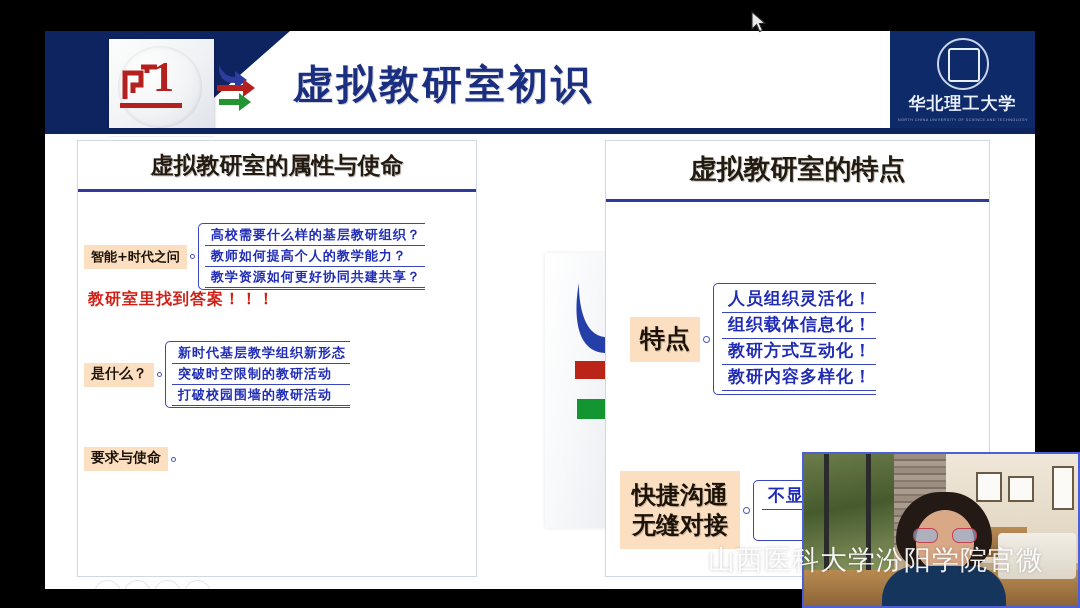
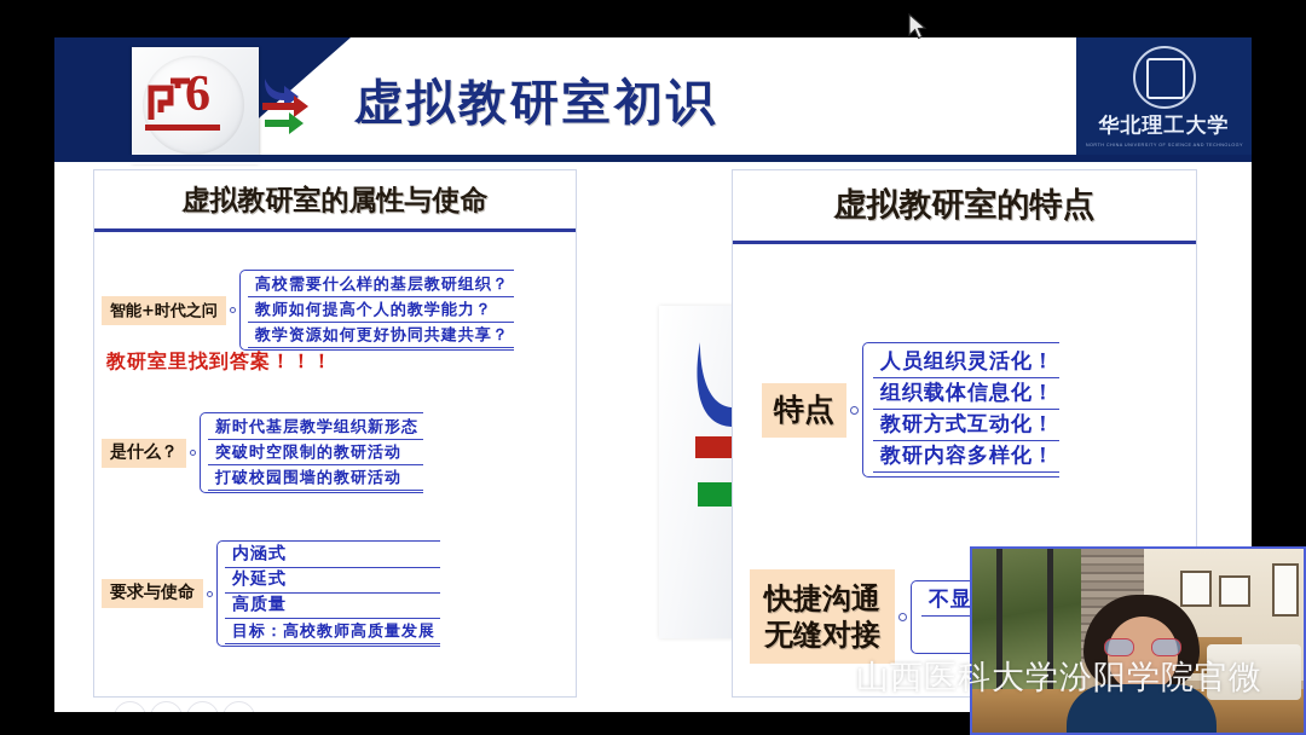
- 1
+ 6
  虚拟教研室初识
  华北理工大学
  虚拟教研室的属性与使命
  智能+时代之问
  高校需要什么样的基层教研组织？
  教师如何提高个人的教学能力？
  教学资源如何更好协同共建共享？
  教研室里找到答案！！！
  是什么？
  新时代基层教学组织新形态
  突破时空限制的教研活动
  打破校园围墙的教研活动
  要求与使命
+ 内涵式
+ 外延式
+ 高质量
+ 目标：高校教师高质量发展
  虚拟教研室的特点
  特点
  人员组织灵活化！
  组织载体信息化！
  教研方式互动化！
  教研内容多样化！
  快捷沟通
  无缝对接
  山西医科大学汾阳学院官微
